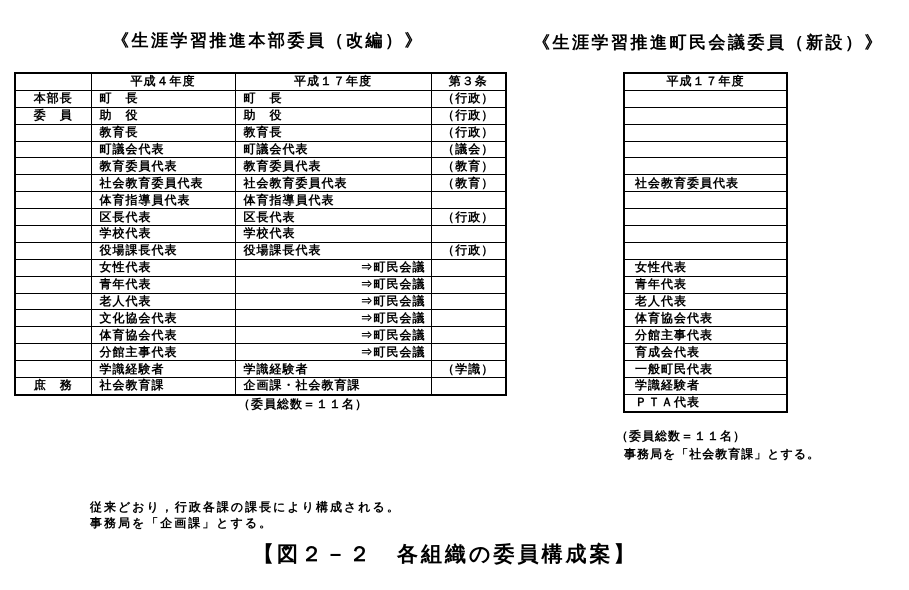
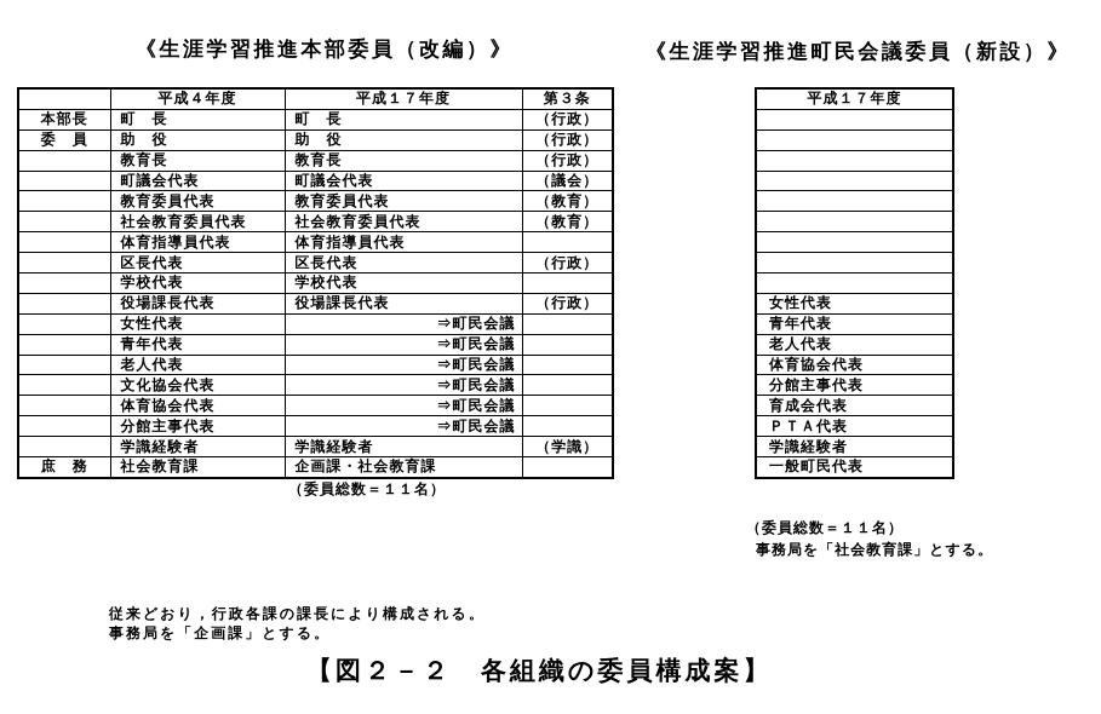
  《生涯学習推進本部委員（改編）》
  《生涯学習推進町民会議委員（新設）》
  	平成４年度	平成１７年度	第３条
  本部長	町 長	町 長	（行政）
  委 員	助 役	助 役	（行政）
  	教育長	教育長	（行政）
  	町議会代表	町議会代表	（議会）
  	教育委員代表	教育委員代表	（教育）
  	社会教育委員代表	社会教育委員代表	（教育）
  	体育指導員代表	体育指導員代表
  	区長代表	区長代表	（行政）
  	学校代表	学校代表
  	役場課長代表	役場課長代表	（行政）
  	女性代表	⇒町民会議
  	青年代表	⇒町民会議
  	老人代表	⇒町民会議
  	文化協会代表	⇒町民会議
  	体育協会代表	⇒町民会議
  	分館主事代表	⇒町民会議
  	学識経験者	学識経験者	（学識）
  庶 務	社会教育課	企画課・社会教育課
  （委員総数＝１１名）
  平成１７年度
- 社会教育委員代表
  女性代表
  青年代表
  老人代表
  体育協会代表
  分館主事代表
  育成会代表
- 一般町民代表
+ ＰＴＡ代表
  学識経験者
- ＰＴＡ代表
+ 一般町民代表
  （委員総数＝１１名）
  事務局を「社会教育課」とする。
  従来どおり，行政各課の課長により構成される。
  事務局を「企画課」とする。
  【図２－２ 各組織の委員構成案】
